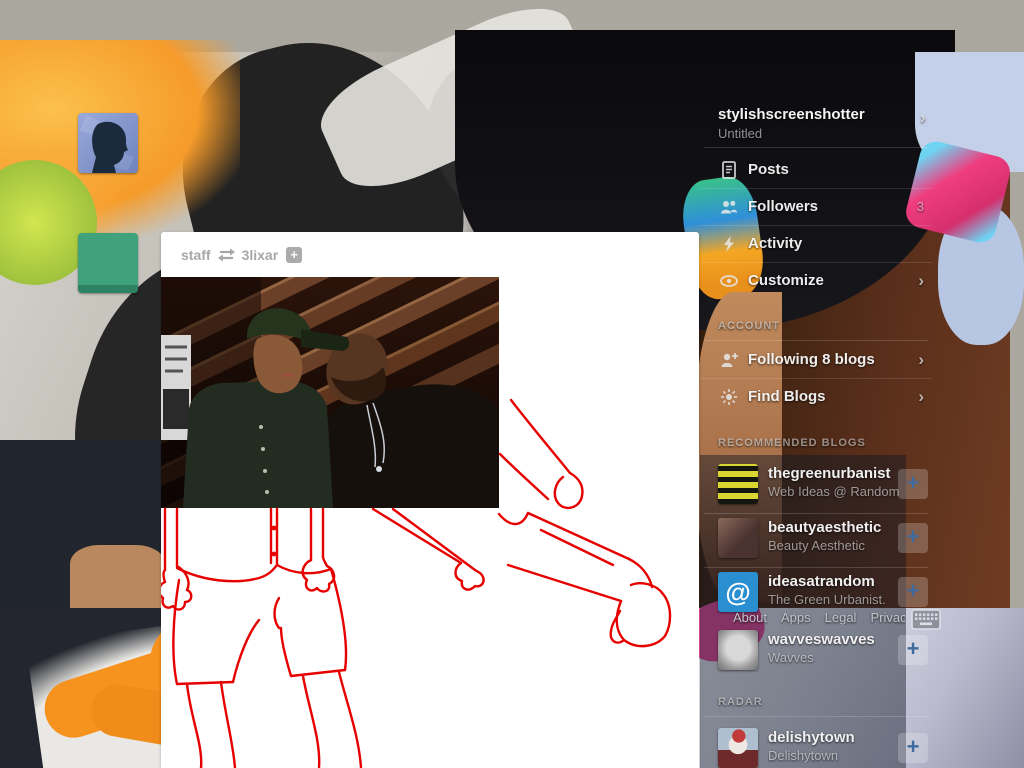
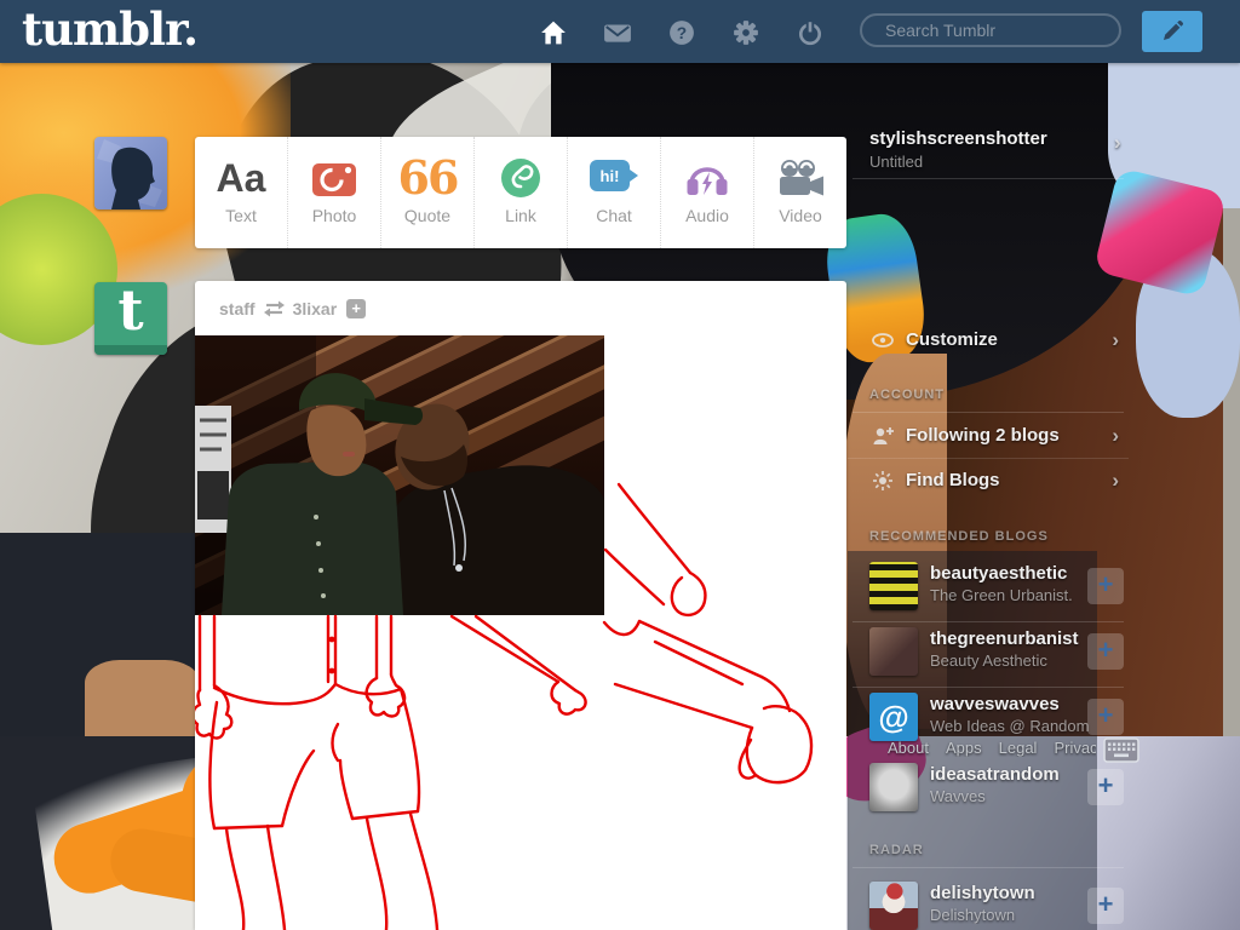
+ tumblr.
+ ?
+ Search Tumblr
+ t
+ Aa
+ Text
+ Photo
+ 66
+ Quote
+ Link
+ hi!
+ Chat
+ Audio
+ Video
  staff
  3lixar
  +
  stylishscreenshotter
  Untitled
  ›
- Posts
- Followers
- 3
- Activity
  Customize
  ›
  ACCOUNT
- Following 8 blogs
+ Following 2 blogs
  ›
  Find Blogs
  ›
  RECOMMENDED BLOGS
- thegreenurbanist
+ beautyaesthetic
- Web Ideas @ Random
+ The Green Urbanist.
  +
- beautyaesthetic
+ thegreenurbanist
  Beauty Aesthetic
  +
  @
- ideasatrandom
+ wavveswavves
- The Green Urbanist.
+ Web Ideas @ Random
  +
- wavveswavves
+ ideasatrandom
  Wavves
  +
  RADAR
  delishytown
  Delishytown
  +
  About Apps Legal Privac
